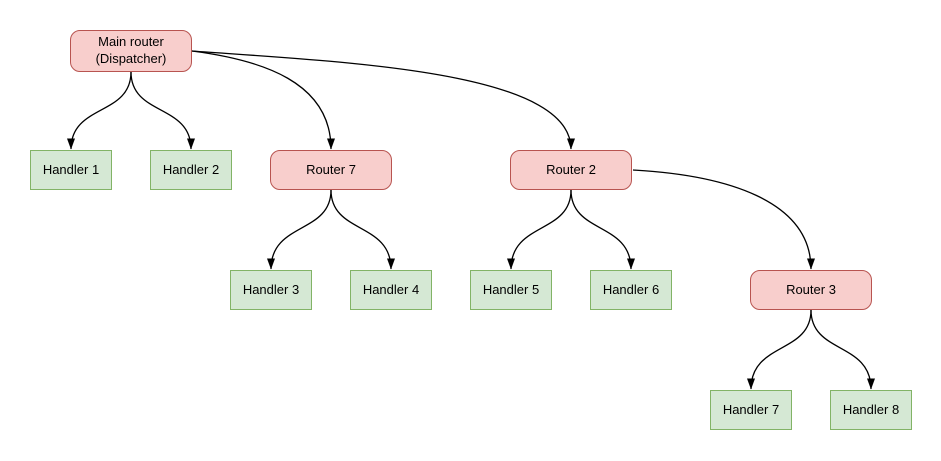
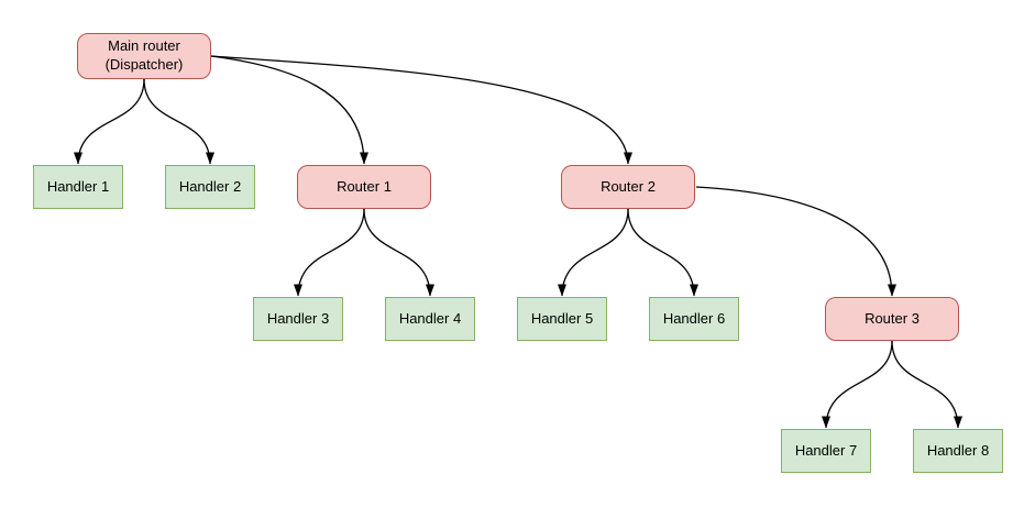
  Main router
  (Dispatcher)
  Handler 1
  Handler 2
- Router 7
+ Router 1
  Router 2
  Handler 3
  Handler 4
  Handler 5
  Handler 6
  Router 3
  Handler 7
  Handler 8
